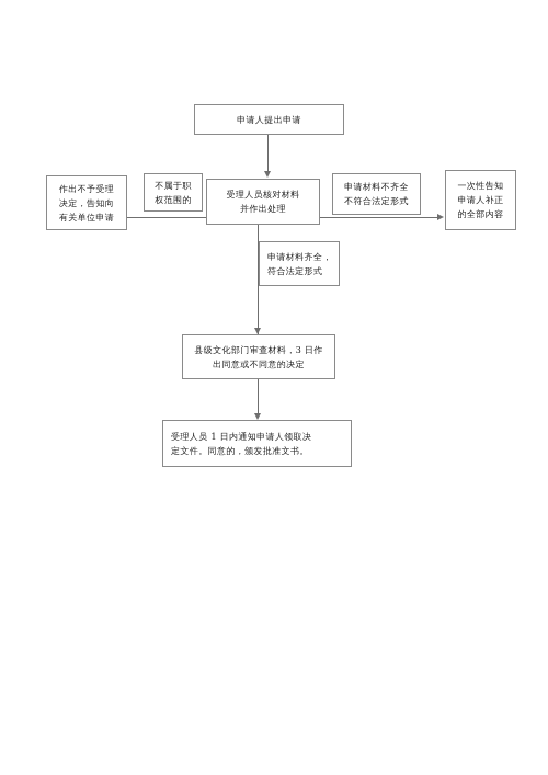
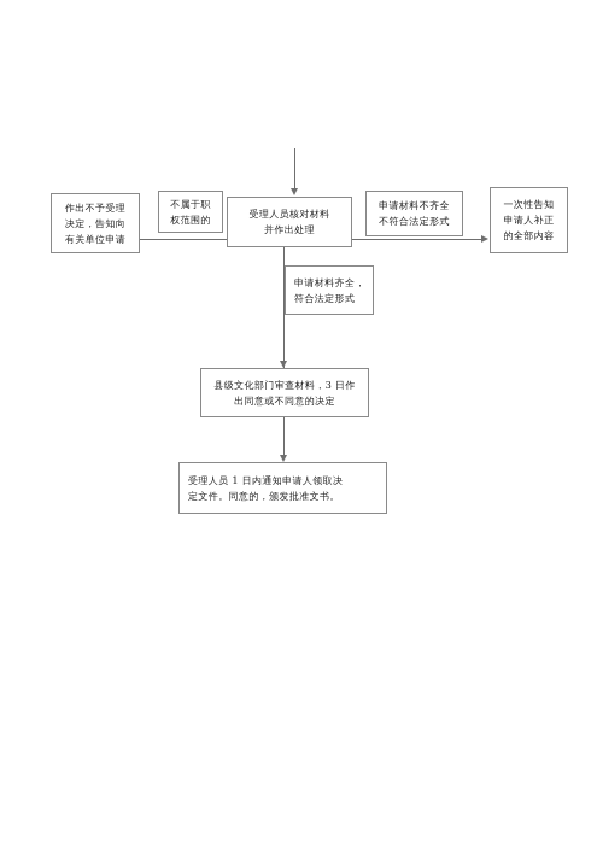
- 申请人提出申请
  受理人员核对材料
  并作出处理
  不属于职
  权范围的
  作出不予受理
  决定，告知向
  有关单位申请
  申请材料不齐全
  不符合法定形式
  一次性告知
  申请人补正
  的全部内容
  申请材料齐全，
  符合法定形式
  县级文化部门审查材料，3 日作
  出同意或不同意的决定
  受理人员 1 日内通知申请人领取决
  定文件。同意的，颁发批准文书。
